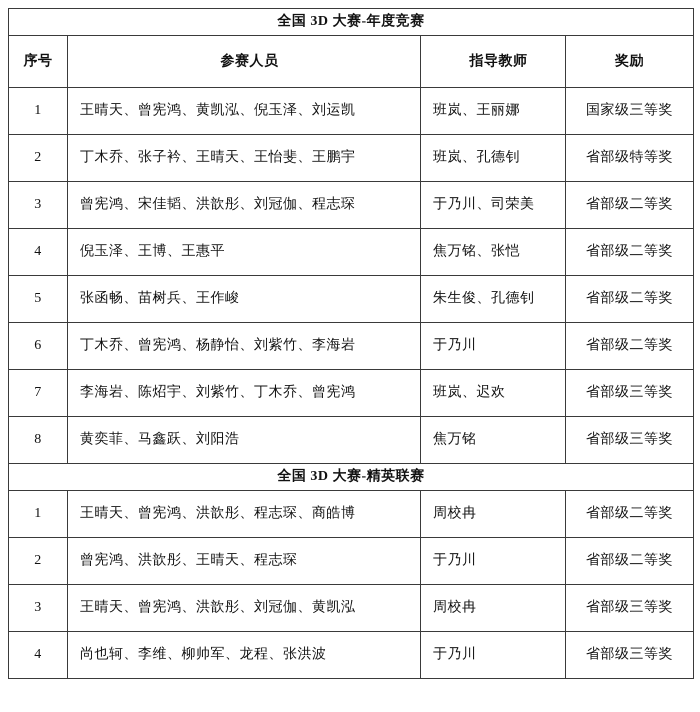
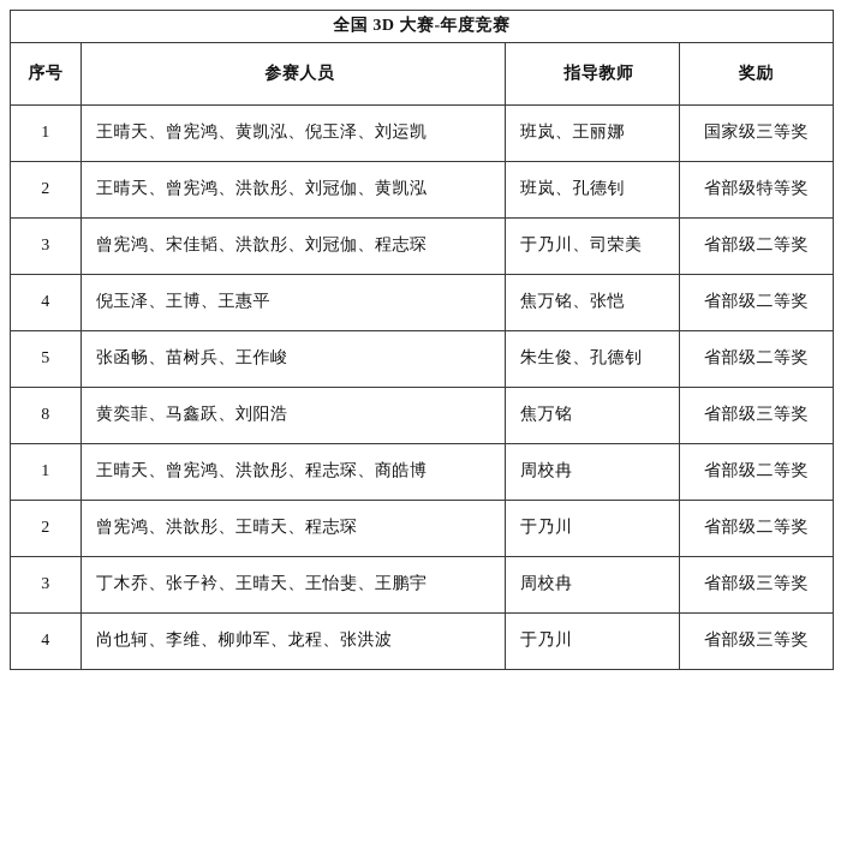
  全国 3D 大赛-年度竞赛
  序号	参赛人员	指导教师	奖励
  1	王晴天、曾宪鸿、黄凯泓、倪玉泽、刘运凯	班岚、王丽娜	国家级三等奖
- 2	丁木乔、张子衿、王晴天、王怡斐、王鹏宇	班岚、孔德钊	省部级特等奖
+ 2	王晴天、曾宪鸿、洪歆彤、刘冠伽、黄凯泓	班岚、孔德钊	省部级特等奖
  3	曾宪鸿、宋佳韬、洪歆彤、刘冠伽、程志琛	于乃川、司荣美	省部级二等奖
  4	倪玉泽、王博、王惠平	焦万铭、张恺	省部级二等奖
  5	张函畅、苗树兵、王作峻	朱生俊、孔德钊	省部级二等奖
- 6	丁木乔、曾宪鸿、杨静怡、刘紫竹、李海岩	于乃川	省部级二等奖
- 7	李海岩、陈炤宇、刘紫竹、丁木乔、曾宪鸿	班岚、迟欢	省部级三等奖
  8	黄奕菲、马鑫跃、刘阳浩	焦万铭	省部级三等奖
- 全国 3D 大赛-精英联赛
  1	王晴天、曾宪鸿、洪歆彤、程志琛、商皓博	周校冉	省部级二等奖
  2	曾宪鸿、洪歆彤、王晴天、程志琛	于乃川	省部级二等奖
- 3	王晴天、曾宪鸿、洪歆彤、刘冠伽、黄凯泓	周校冉	省部级三等奖
+ 3	丁木乔、张子衿、王晴天、王怡斐、王鹏宇	周校冉	省部级三等奖
  4	尚也轲、李维、柳帅军、龙程、张洪波	于乃川	省部级三等奖
